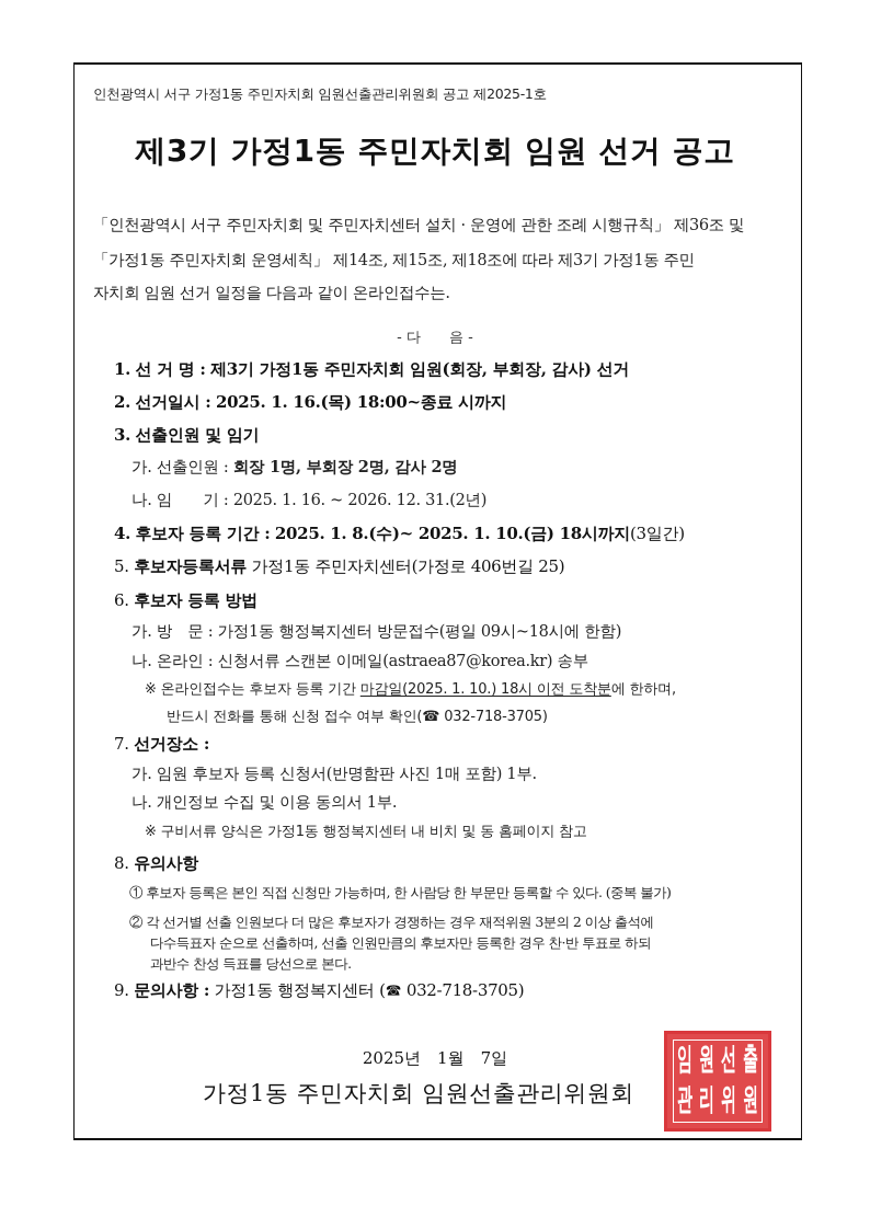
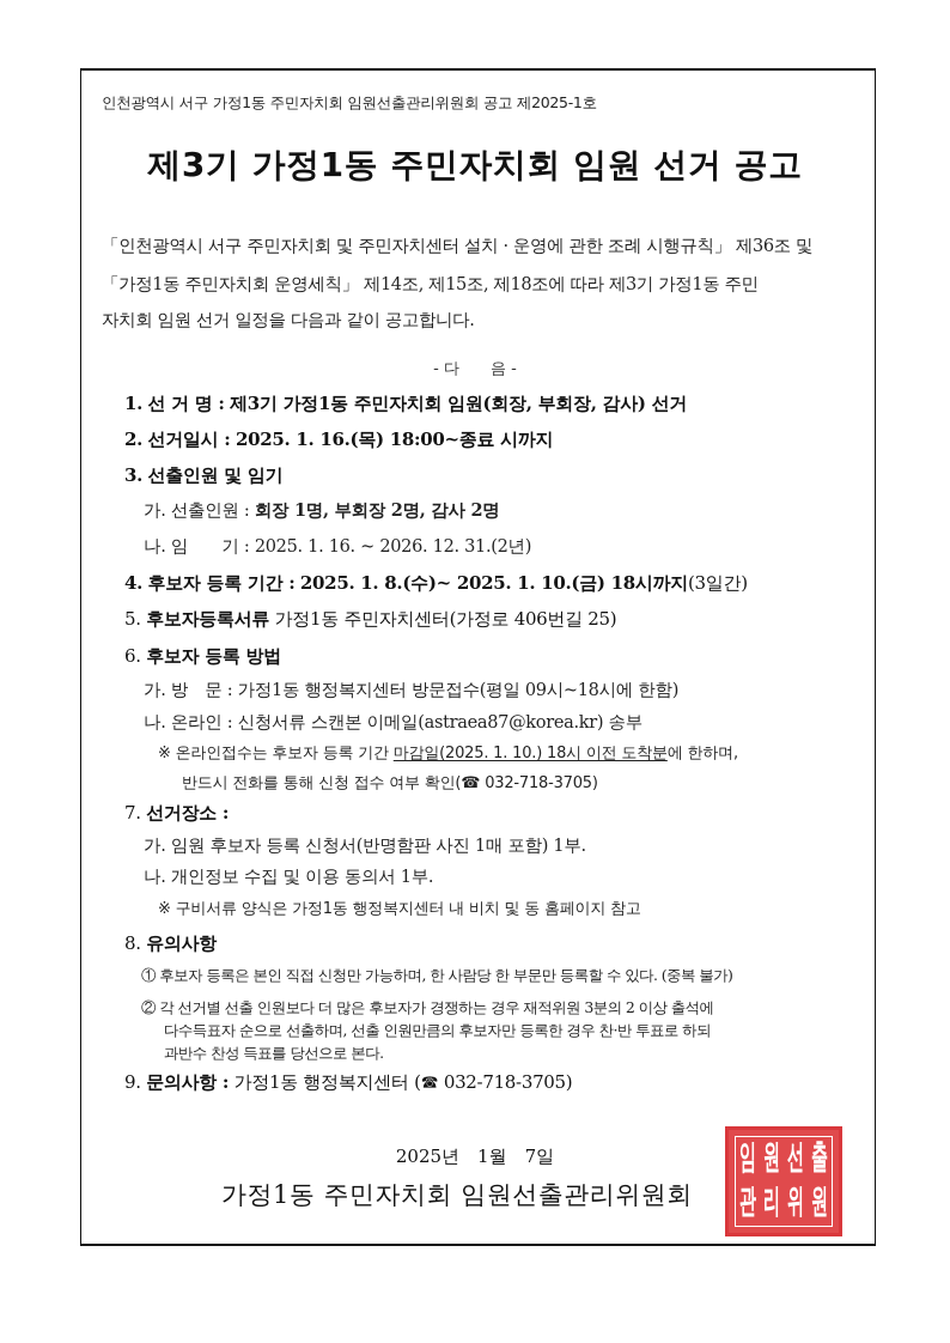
  인천광역시 서구 가정1동 주민자치회 임원선출관리위원회 공고 제2025-1호
  제3기 가정1동 주민자치회 임원 선거 공고
  「인천광역시 서구 주민자치회 및 주민자치센터 설치 · 운영에 관한 조례 시행규칙」 제36조 및
  「가정1동 주민자치회 운영세칙」 제14조, 제15조, 제18조에 따라 제3기 가정1동 주민
- 자치회 임원 선거 일정을 다음과 같이 온라인접수는.
+ 자치회 임원 선거 일정을 다음과 같이 공고합니다.
  - 다 음 -
  1. 선 거 명 : 제3기 가정1동 주민자치회 임원(회장, 부회장, 감사) 선거
  2. 선거일시 : 2025. 1. 16.(목) 18:00~종료 시까지
  3. 선출인원 및 임기
  가. 선출인원 : 회장 1명, 부회장 2명, 감사 2명
  나. 임 기 : 2025. 1. 16. ~ 2026. 12. 31.(2년)
  4. 후보자 등록 기간 : 2025. 1. 8.(수)~ 2025. 1. 10.(금) 18시까지(3일간)
  5. 후보자등록서류 가정1동 주민자치센터(가정로 406번길 25)
  6. 후보자 등록 방법
  가. 방 문 : 가정1동 행정복지센터 방문접수(평일 09시~18시에 한함)
  나. 온라인 : 신청서류 스캔본 이메일(astraea87@korea.kr) 송부
  ※ 온라인접수는 후보자 등록 기간 마감일(2025. 1. 10.) 18시 이전 도착분에 한하며,
  반드시 전화를 통해 신청 접수 여부 확인(☎ 032-718-3705)
  7. 선거장소 :
  가. 임원 후보자 등록 신청서(반명함판 사진 1매 포함) 1부.
  나. 개인정보 수집 및 이용 동의서 1부.
  ※ 구비서류 양식은 가정1동 행정복지센터 내 비치 및 동 홈페이지 참고
  8. 유의사항
  ① 후보자 등록은 본인 직접 신청만 가능하며, 한 사람당 한 부문만 등록할 수 있다. (중복 불가)
  ② 각 선거별 선출 인원보다 더 많은 후보자가 경쟁하는 경우 재적위원 3분의 2 이상 출석에
  다수득표자 순으로 선출하며, 선출 인원만큼의 후보자만 등록한 경우 찬·반 투표로 하되
  과반수 찬성 득표를 당선으로 본다.
  9. 문의사항 : 가정1동 행정복지센터 (☎ 032-718-3705)
  2025년 1월 7일
  가정1동 주민자치회 임원선출관리위원회
  임
  원
  선
  출
  관
  리
  위
  원
